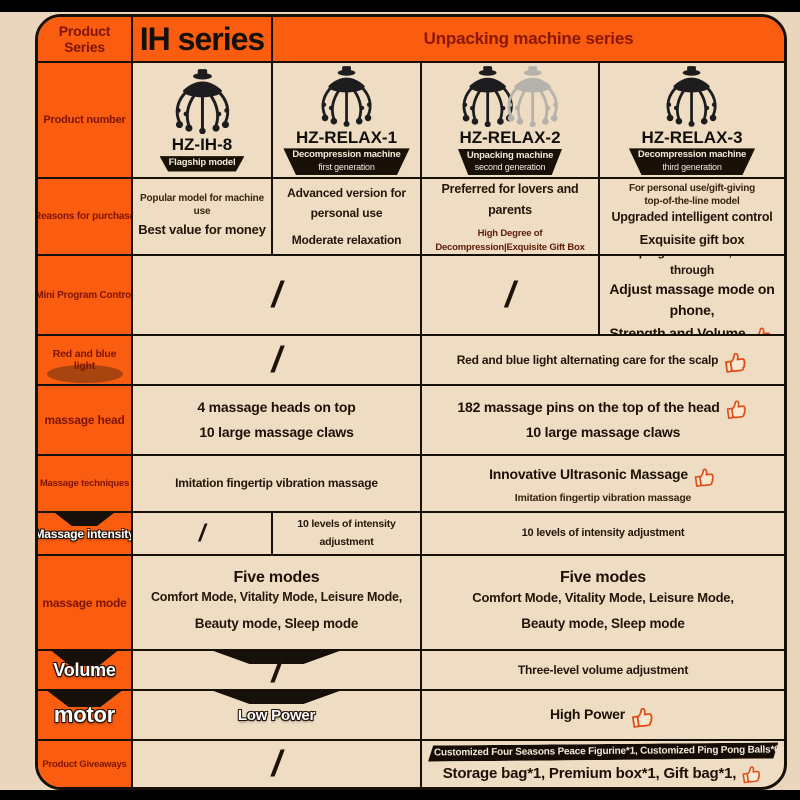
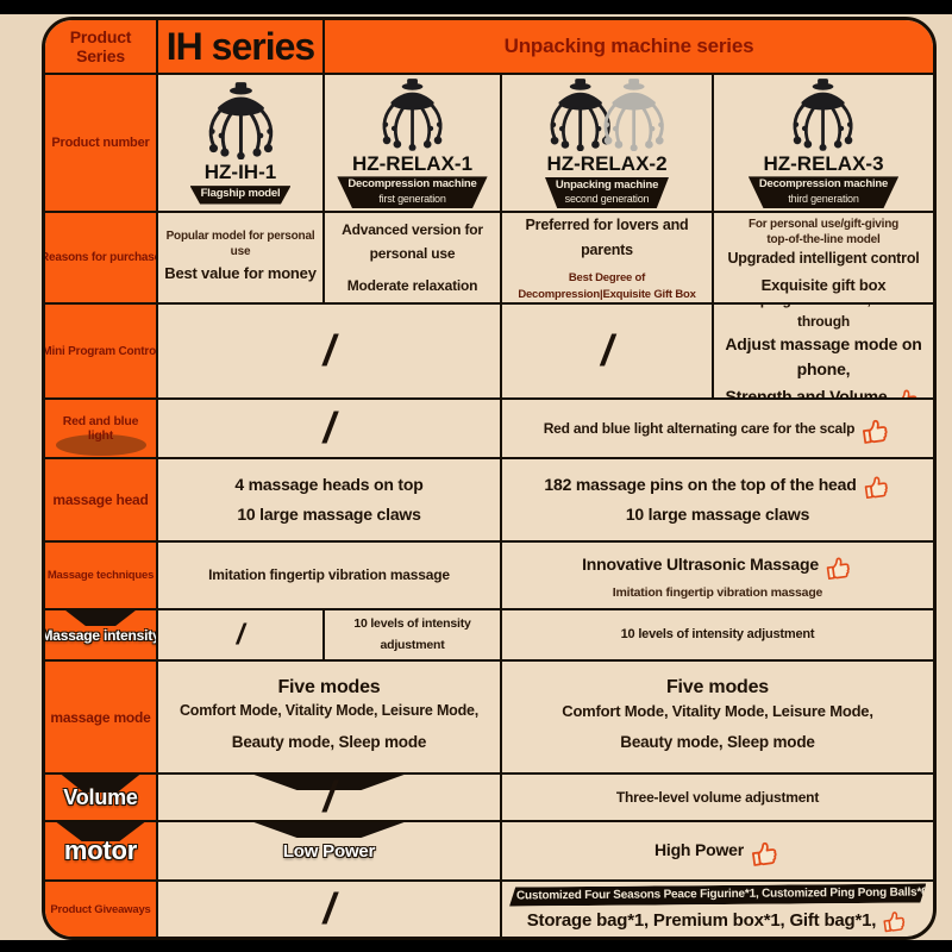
  Product Series
  IH series
  Unpacking machine series
  Product number
- HZ-IH-8
+ HZ-IH-1
  Flagship model
  HZ-RELAX-1
  Decompression machine
  first generation
  HZ-RELAX-2
  Unpacking machine
  second generation
  HZ-RELAX-3
  Decompression machine
  third generation
  Reasons for purchas
- Popular model for machine use
+ Popular model for personal use
  Best value for money
  Advanced version for personal use
  Moderate relaxation
  Preferred for lovers and parents
- High Degree of Decompression|Exquisite Gift Box
+ Best Degree of Decompression|Exquisite Gift Box
  For personal use/gift-giving
  top-of-the-line model
  Upgraded intelligent control
  Exquisite gift box
  Mini Program Contro
  /
  /
  Adjust massage mode on phone,
  Strength and Volume
  Red and blue
  light
  /
  Red and blue light alternating care for the scalp
  massage head
  4 massage heads on top
  10 large massage claws
  182 massage pins on the top of the head
  10 large massage claws
  Massage techniques
  Imitation fingertip vibration massage
  Innovative Ultrasonic Massage
  Imitation fingertip vibration massage
  Massage intensit
  /
  10 levels of intensity adjustment
  10 levels of intensity adjustment
  massage mode
  Five modes
  Comfort Mode, Vitality Mode, Leisure Mode,
  Beauty mode, Sleep mode
  Five modes
  Comfort Mode, Vitality Mode, Leisure Mode,
  Beauty mode, Sleep mode
  Volume
  /
  Three-level volume adjustment
  motor
  Low Power
  High Power
  Product Giveaways
  /
  Customized Four Seasons Peace Figurine*1, Customized Ping Pong Balls*
  Storage bag*1, Premium box*1, Gift bag*1,
